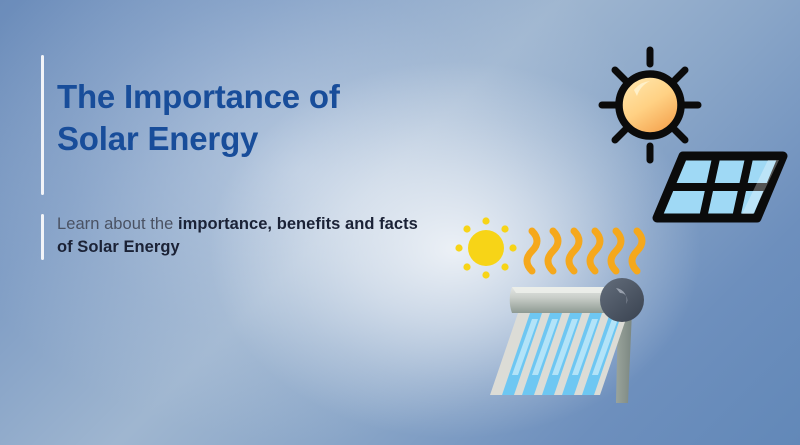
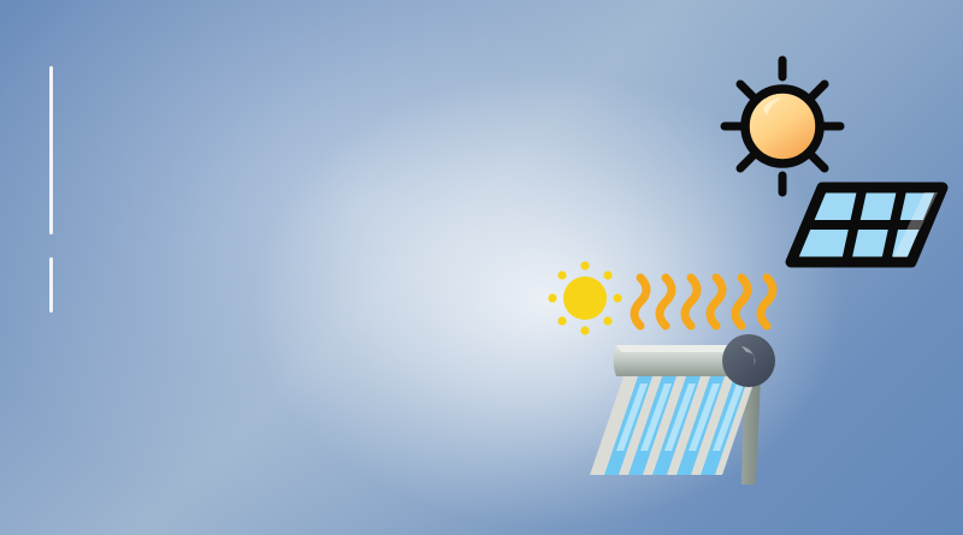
- The Importance of
- Solar Energy
- Learn about the importance, benefits and facts of Solar Energy
